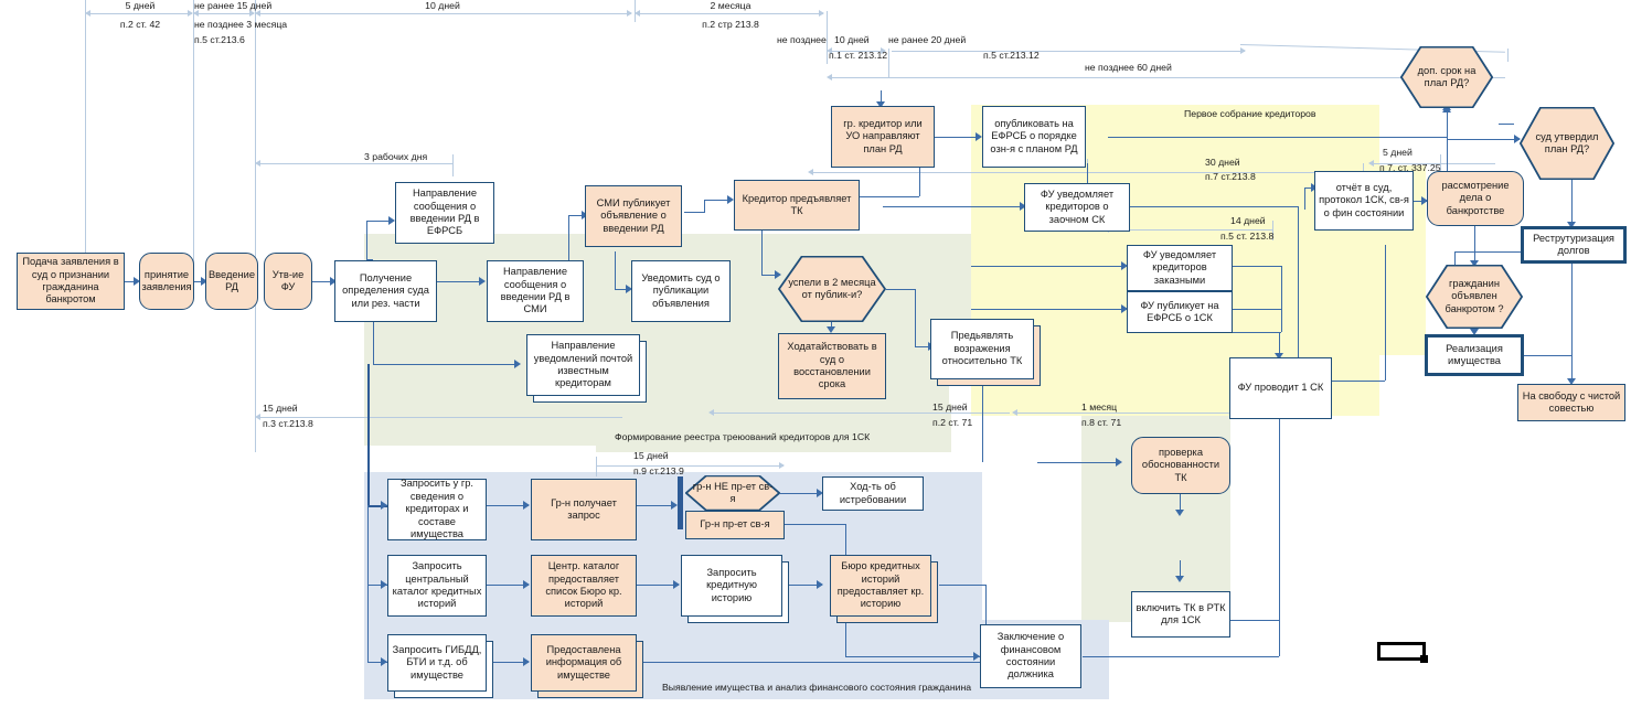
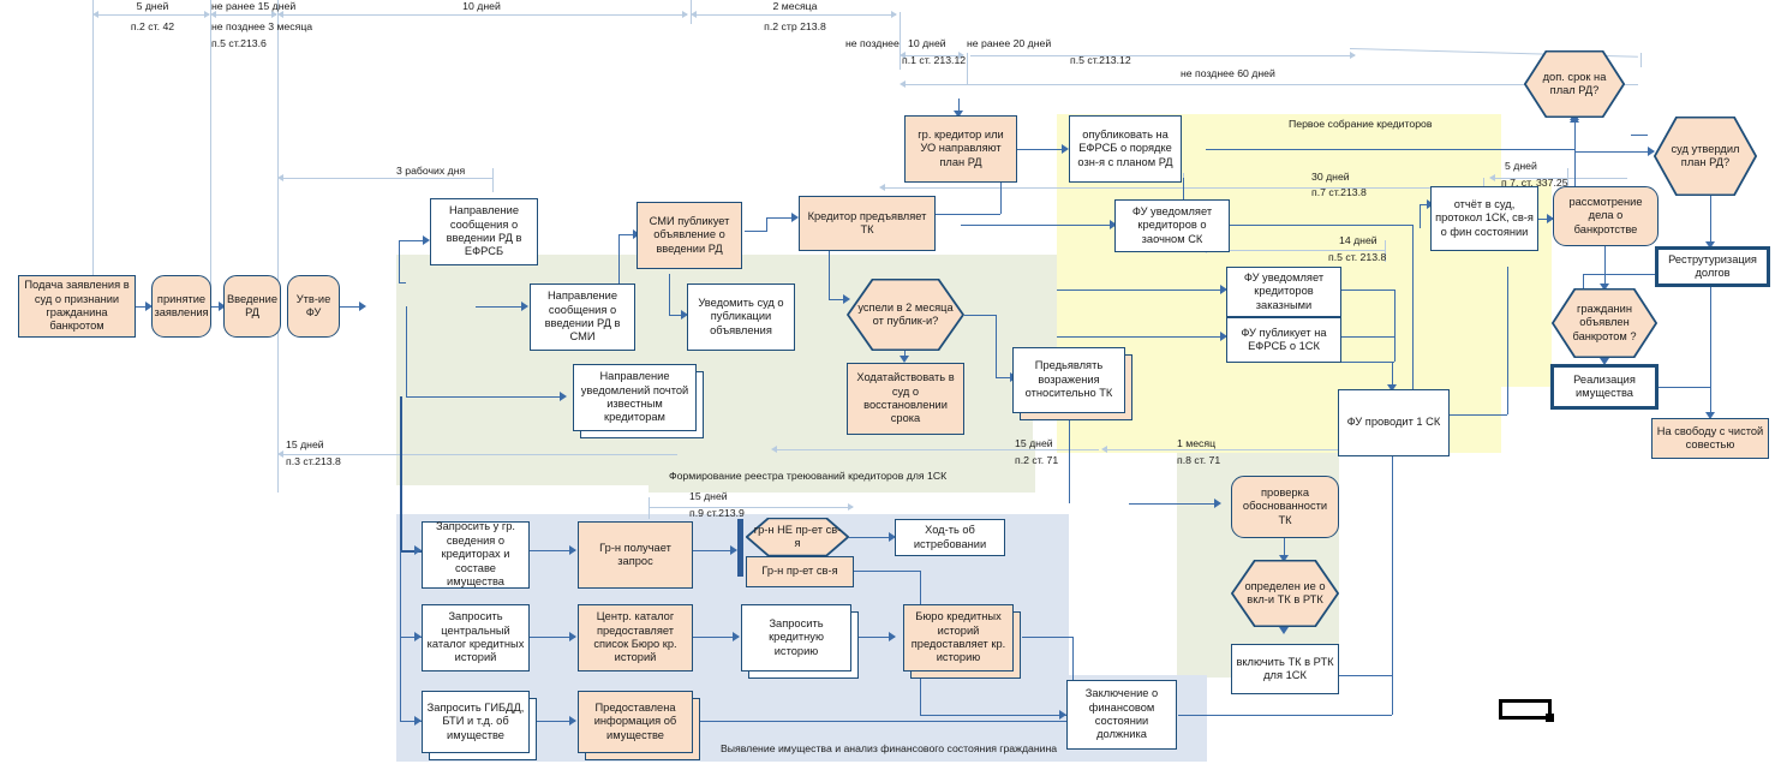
  Первое собрание кредиторов
  Выявление имущества и анализ финансового состояния гражданина
  Формирование реестра треюований кредиторов для 1СК
  5 дней
  п.2 ст. 42
  не ранее 15 дней
  не позднее 3 месяца
  п.5 ст.213.6
  10 дней
  2 месяца
  п.2 стр 213.8
  не позднее
  10 дней
  п.1 ст. 213.12
  не ранее 20 дней
  п.5 ст.213.12
  не позднее 60 дней
  3 рабочих дня
  30 дней
  п.7 ст.213.8
  14 дней
  п.5 ст. 213.8
  5 дней
  п 7. ст. 337.25
  15 дней
  п.3 ст.213.8
  15 дней
  п.2 ст. 71
  1 месяц
  п.8 ст. 71
  15 дней
  п.9 ст.213.9
  Подача заявления в суд о признании гражданина банкротом
  принятие заявления
  Введение РД
  Утв-ие ФУ
- Получение определения суда или рез. части
  Направление сообщения о введении РД в ЕФРСБ
  Направление сообщения о введении РД в СМИ
  СМИ публикует объявление о введении РД
  Уведомить суд о публикации объявления
  Направление уведомлений почтой известным кредиторам
  Кредитор предъявляет ТК
  успели в 2 месяца от публик-и?
  Ходатайствовать в суд о восстановлении срока
  Предьявлять возражения относительно ТК
  гр. кредитор или УО направляют план РД
  опубликовать на ЕФРСБ о порядке озн-я с планом РД
  ФУ уведомляет кредиторов о заочном СК
  ФУ уведомляет кредиторов заказными
  ФУ публикует на ЕФРСБ о 1СК
  ФУ проводит 1 СК
  проверка обоснованности ТК
+ определен ие о вкл-и ТК в РТК
  включить ТК в РТК для 1СК
  отчёт в суд, протокол 1СК, св-я о фин состоянии
  рассмотрение дела о банкротстве
  доп. срок на плал РД?
  суд утвердил план РД?
  Реструтуризация долгов
  гражданин объявлен банкротом ?
  Реализация имущества
  На свободу с чистой совестью
  Запросить у гр. сведения о кредиторах и составе имущества
  Гр-н получает запрос
  гр-н НЕ пр-ет св-я
  Гр-н пр-ет св-я
  Ход-ть об истребовании
  Запросить центральный каталог кредитных историй
  Центр. каталог предоставляет список Бюро кр. историй
  Запросить кредитную историю
  Бюро кредитных историй предоставляет кр. историю
  Запросить ГИБДД, БТИ и т.д. об имуществе
  Предоставлена информация об имуществе
  Заключение о финансовом состоянии должника
